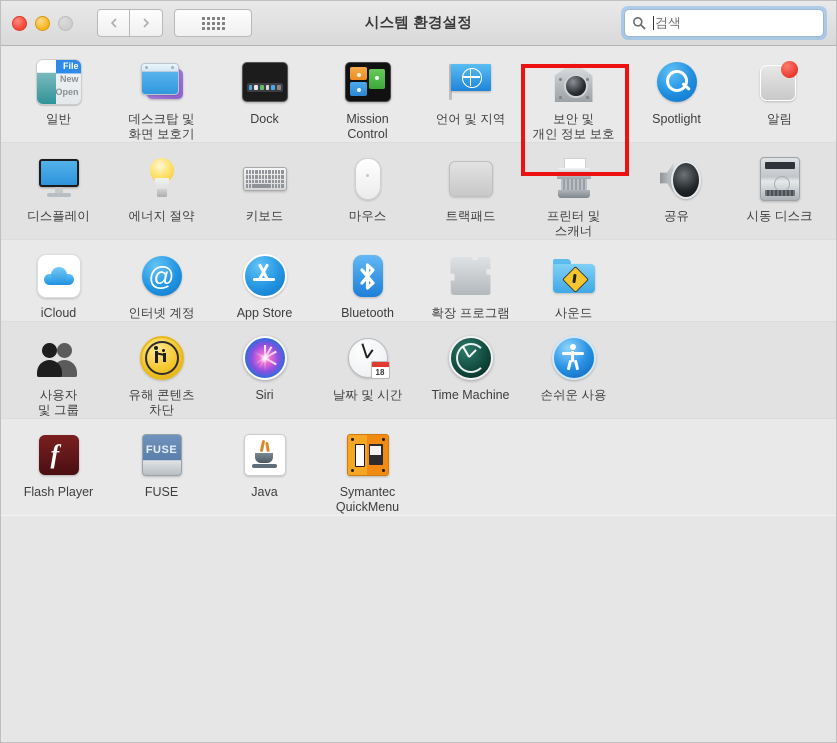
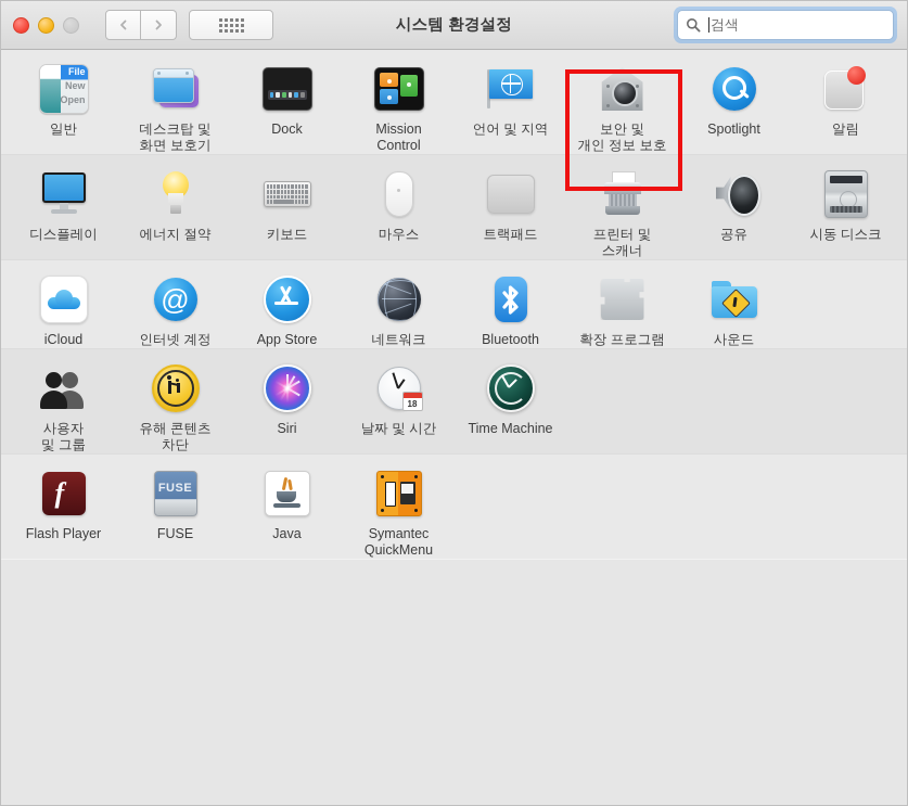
  시스템 환경설정
  검색
  File
  New
  Open
  일반
  데스크탑 및
  화면 보호기
  Dock
  Mission
  Control
  언어 및 지역
  보안 및
  개인 정보 보호
  Spotlight
  알림
  디스플레이
  에너지 절약
  키보드
  마우스
  트랙패드
  프린터 및
  스캐너
  공유
  시동 디스크
  iCloud
  @
  인터넷 계정
  App Store
+ 네트워크
  Bluetooth
  확장 프로그램
  사운드
  사용자
  및 그룹
  유해 콘텐츠
  차단
  Siri
  18
  날짜 및 시간
  Time Machine
- 손쉬운 사용
  f
  Flash Player
  FUSE
  FUSE
  Java
  Symantec
  QuickMenu
